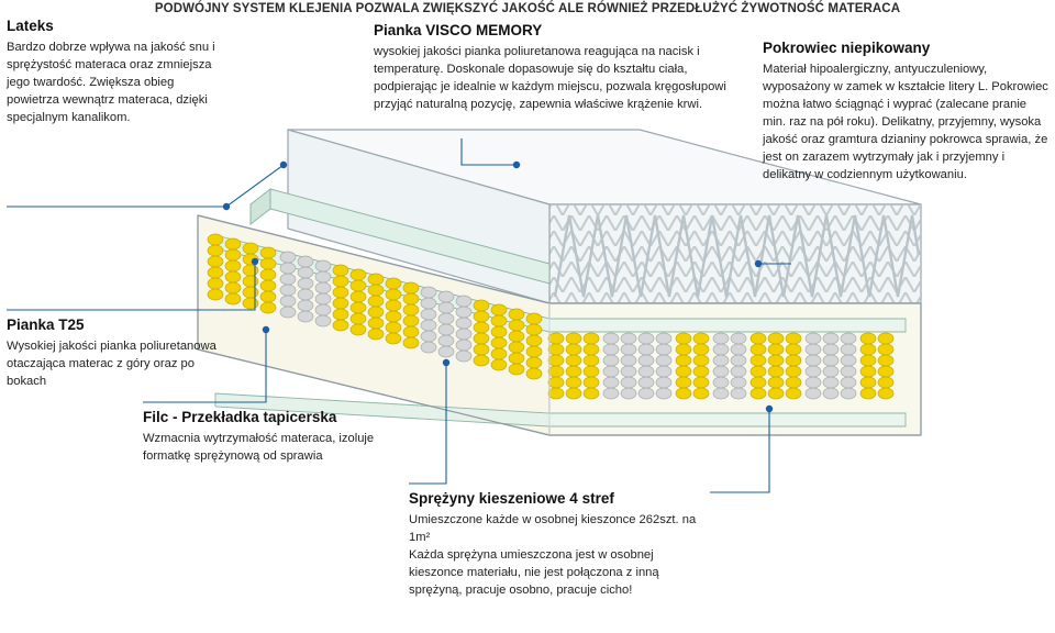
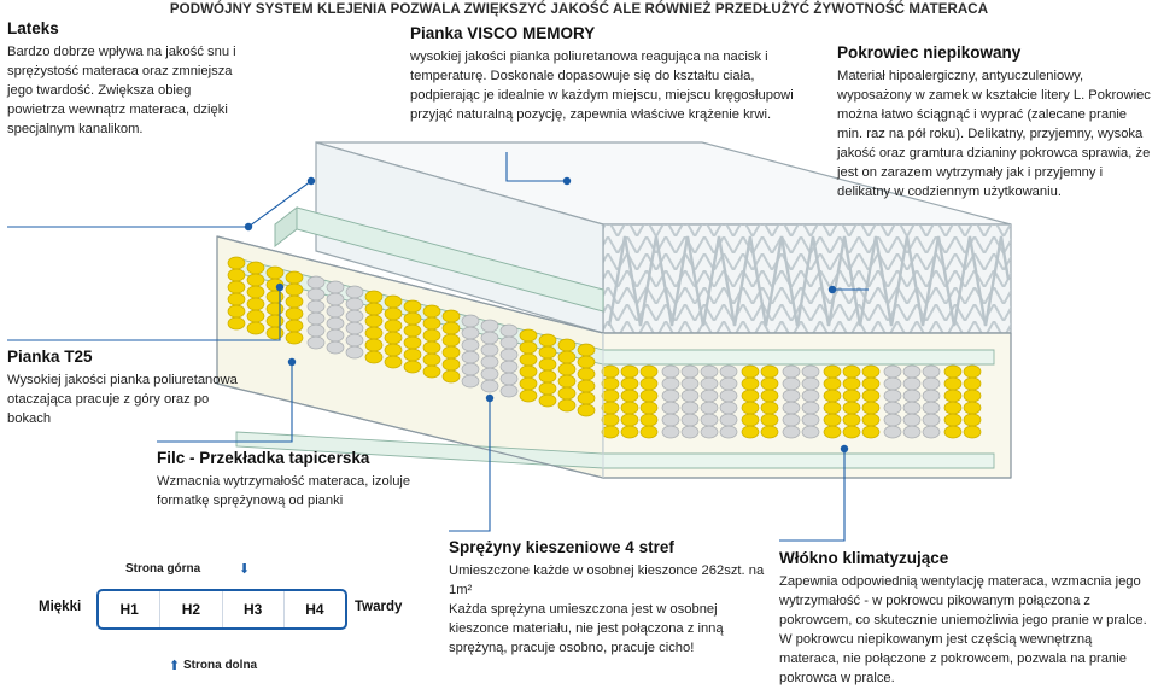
  PODWÓJNY SYSTEM KLEJENIA POZWALA ZWIĘKSZYĆ JAKOŚĆ ALE RÓWNIEŻ PRZEDŁUŻYĆ ŻYWOTNOŚĆ MATERACA
  Lateks
  Bardzo dobrze wpływa na jakość snu i sprężystość materaca oraz zmniejsza jego twardość. Zwiększa obieg powietrza wewnątrz materaca, dzięki specjalnym kanalikom.
  Pianka VISCO MEMORY
- wysokiej jakości pianka poliuretanowa reagująca na nacisk i temperaturę. Doskonale dopasowuje się do kształtu ciała, podpierając je idealnie w każdym miejscu, pozwala kręgosłupowi przyjąć naturalną pozycję, zapewnia właściwe krążenie krwi.
+ wysokiej jakości pianka poliuretanowa reagująca na nacisk i temperaturę. Doskonale dopasowuje się do kształtu ciała, podpierając je idealnie w każdym miejscu, miejscu kręgosłupowi przyjąć naturalną pozycję, zapewnia właściwe krążenie krwi.
  Pokrowiec niepikowany
  Materiał hipoalergiczny, antyuczuleniowy, wyposażony w zamek w kształcie litery L. Pokrowiec można łatwo ściągnąć i wyprać (zalecane pranie min. raz na pół roku). Delikatny, przyjemny, wysoka jakość oraz gramtura dzianiny pokrowca sprawia, że jest on zarazem wytrzymały jak i przyjemny i delikatny w codziennym użytkowaniu.
  Pianka T25
- Wysokiej jakości pianka poliuretanowa otaczająca materac z góry oraz po bokach
+ Wysokiej jakości pianka poliuretanowa otaczająca pracuje z góry oraz po bokach
  Filc - Przekładka tapicerska
- Wzmacnia wytrzymałość materaca, izoluje formatkę sprężynową od sprawia
+ Wzmacnia wytrzymałość materaca, izoluje formatkę sprężynową od pianki
  Sprężyny kieszeniowe 4 stref
  Umieszczone każde w osobnej kieszonce 262szt. na 1m²
  Każda sprężyna umieszczona jest w osobnej kieszonce materiału, nie jest połączona z inną sprężyną, pracuje osobno, pracuje cicho!
+ Włókno klimatyzujące
+ Zapewnia odpowiednią wentylację materaca, wzmacnia jego wytrzymałość - w pokrowcu pikowanym połączona z pokrowcem, co skutecznie uniemożliwia jego pranie w pralce. W pokrowcu niepikowanym jest częścią wewnętrzną materaca, nie połączone z pokrowcem, pozwala na pranie pokrowca w pralce.
+ Strona górna
+ ⬇
+ Miękki
+ Twardy
+ H1
+ H2
+ H3
+ H4
+ ⬆
+ Strona dolna
